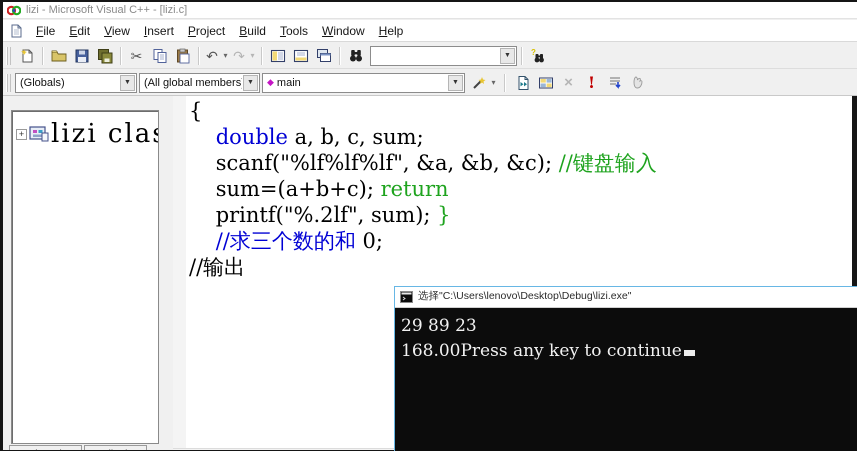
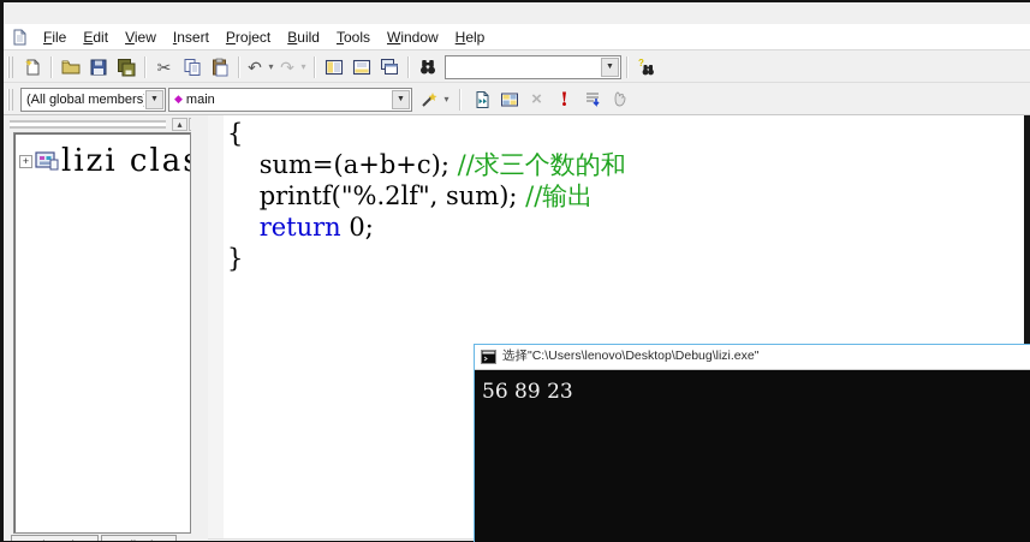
- lizi - Microsoft Visual C++ - [lizi.c]
  File
  Edit
  View
  Insert
  Project
  Build
  Tools
  Window
  Help
  ✂
  ↶
  ▾
  ↷
  ▾
  ?
- (Globals)
  (All global members
  ◆
  main
  ▾
  ×
  !
+ ▴
  +
  {
- double a, b, c, sum;
- scanf("%lf%lf%lf", &a, &b, &c); //键盘输入
- sum=(a+b+c); return
+ sum=(a+b+c); //求三个数的和
- printf("%.2lf", sum); }
+ printf("%.2lf", sum); //输出
- //求三个数的和 0;
+ return 0;
- //输出
+ }
  选择"C:\Users\lenovo\Desktop\Debug\lizi.exe"
- 29 89 23
+ 56 89 23
- 168.00Press any key to continue
